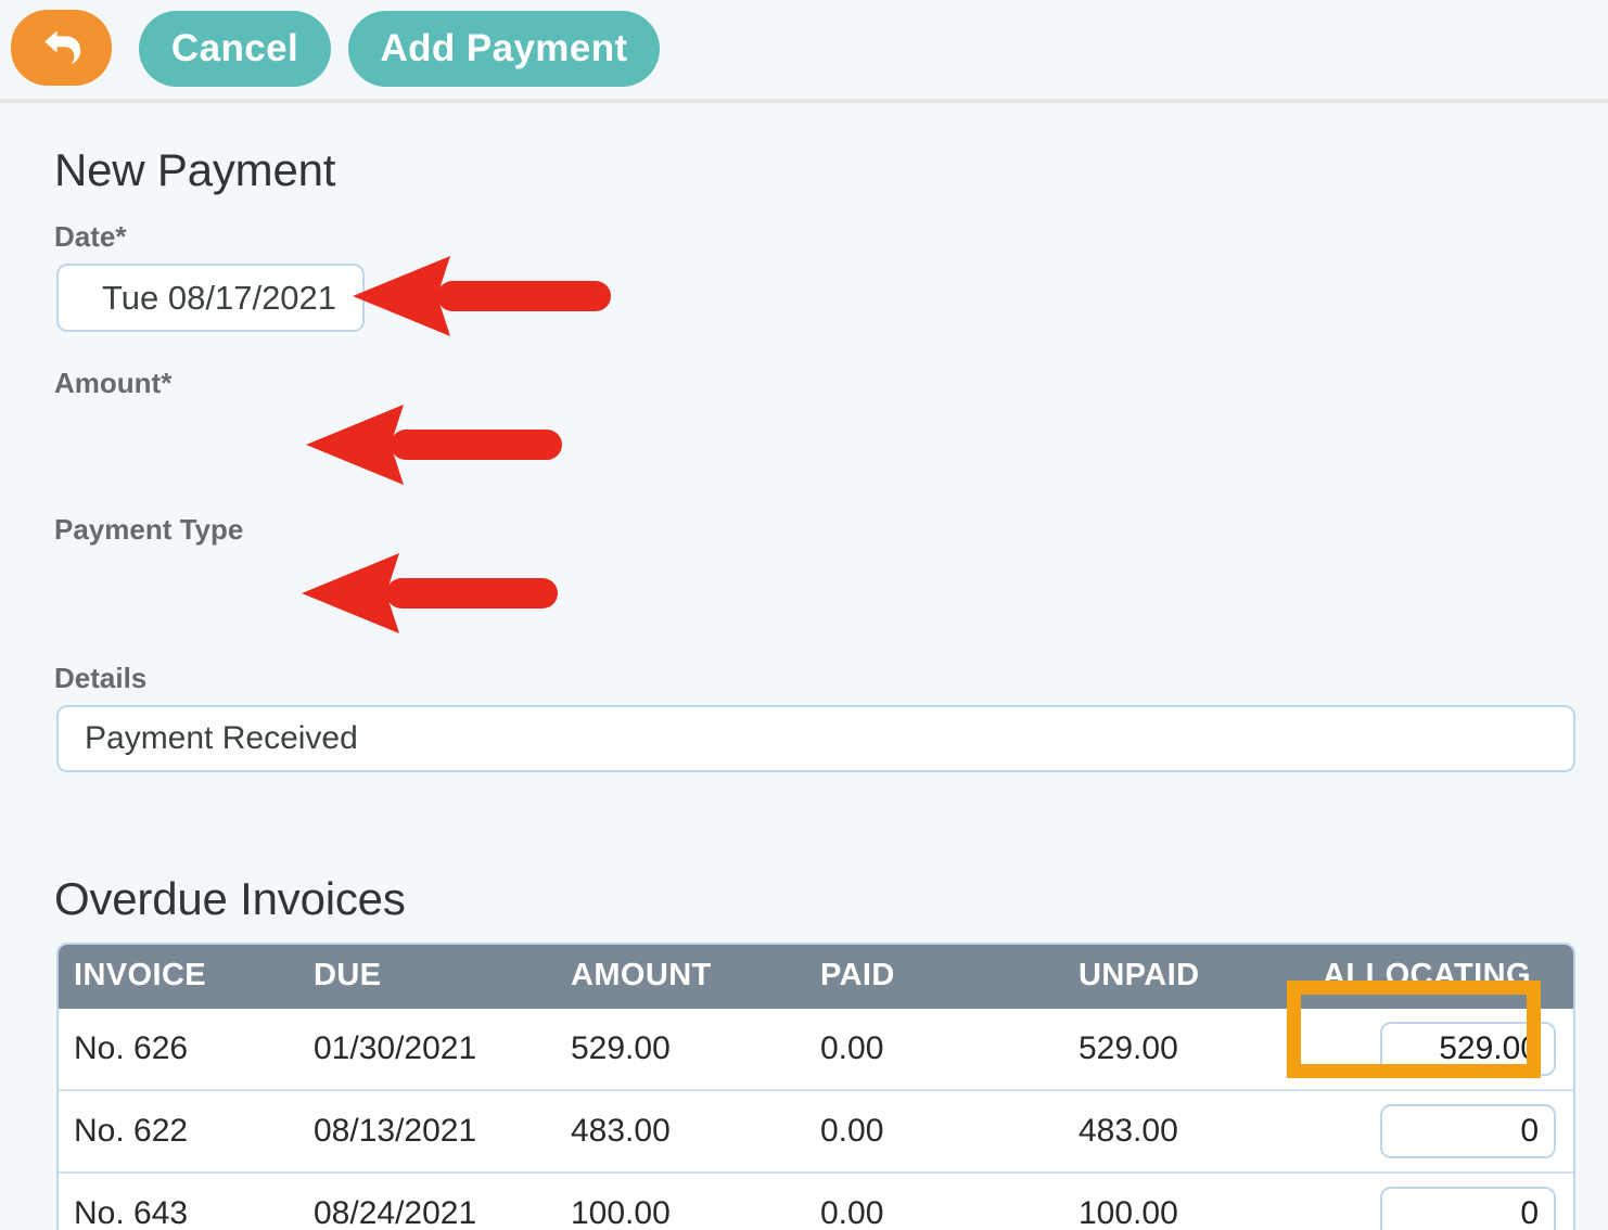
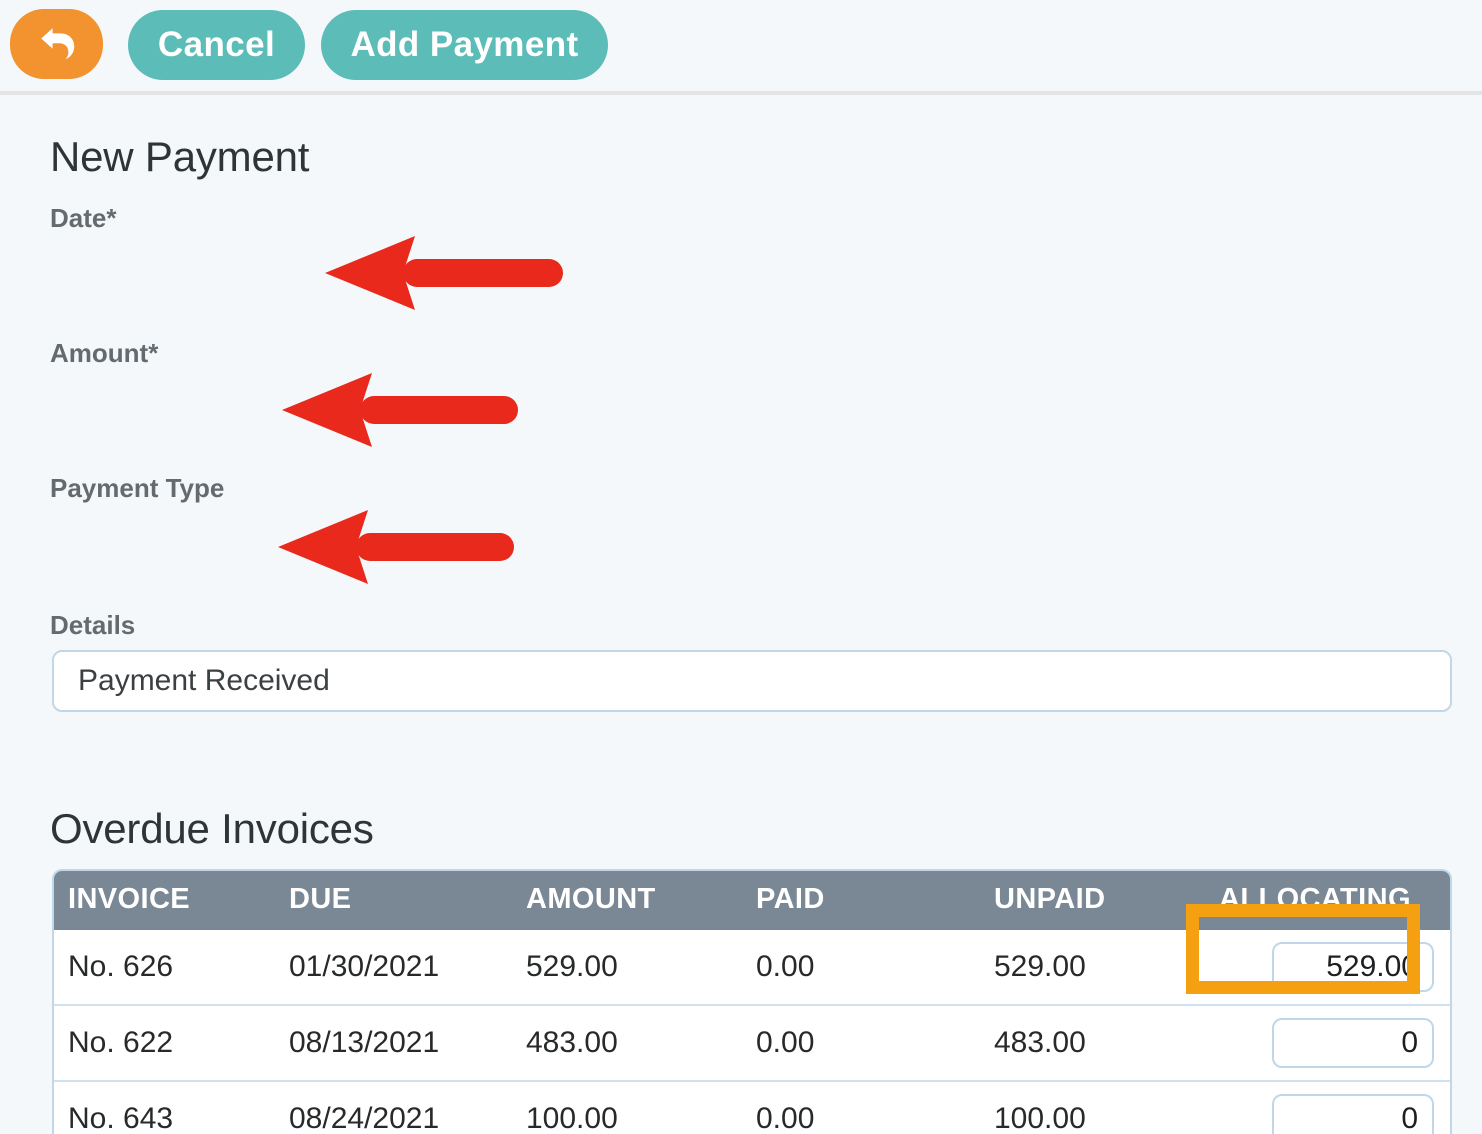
  Cancel
  Add Payment
  New Payment
  Date*
- Tue 08/17/2021
  Amount*
  Payment Type
  Details
  Payment Received
  Overdue Invoices
  INVOICE	DUE	AMOUNT	PAID	UNPAID	ALLOCATING
  No. 626	01/30/2021	529.00	0.00	529.00	529.00
  No. 622	08/13/2021	483.00	0.00	483.00	0
  No. 643	08/24/2021	100.00	0.00	100.00	0
